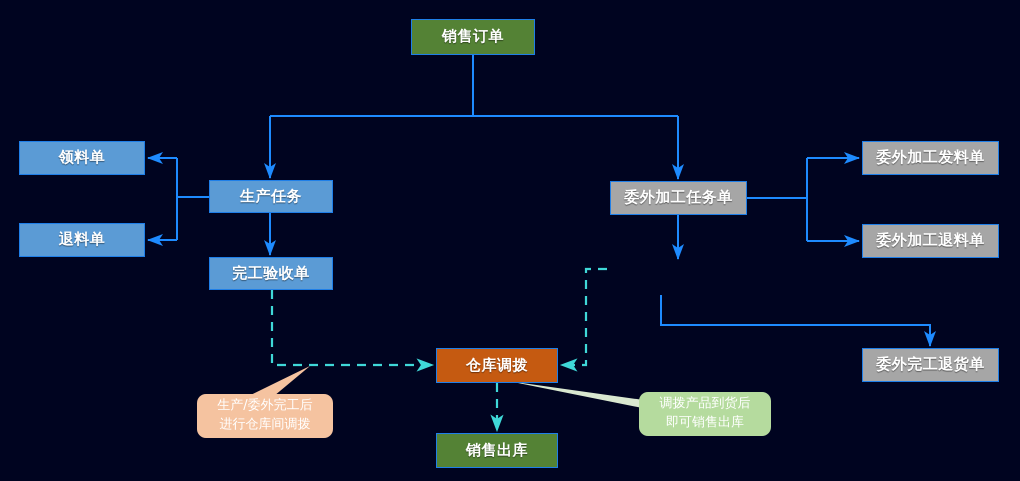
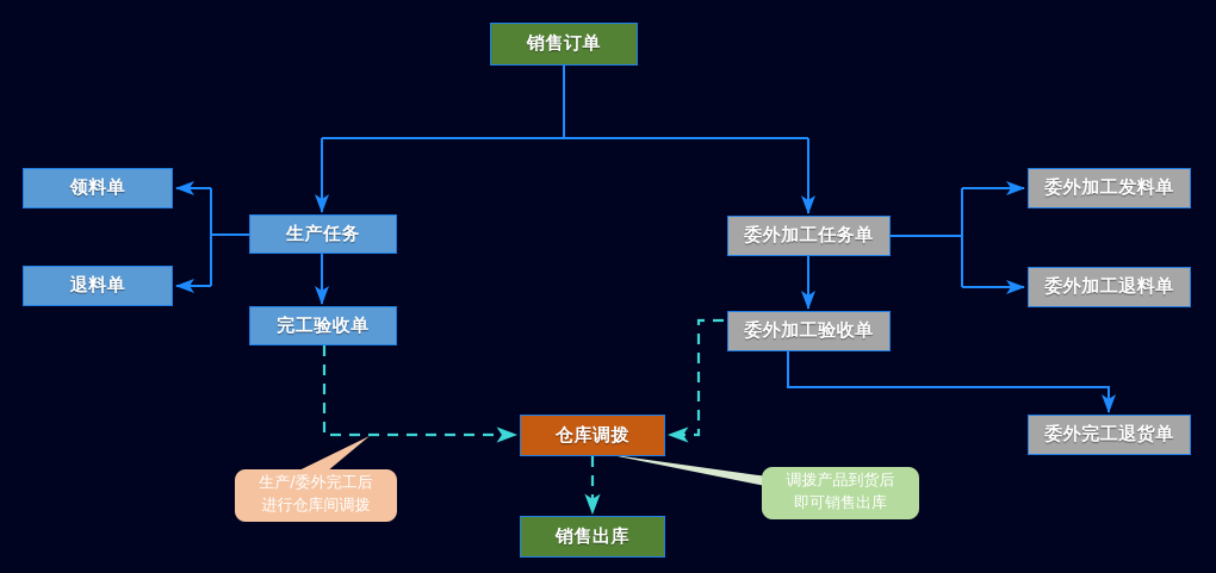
  销售订单
  生产任务
  领料单
  退料单
  完工验收单
  委外加工任务单
  委外加工发料单
  委外加工退料单
+ 委外加工验收单
  委外完工退货单
  仓库调拨
  销售出库
  生产/委外完工后
  进行仓库间调拨
  调拨产品到货后
  即可销售出库
